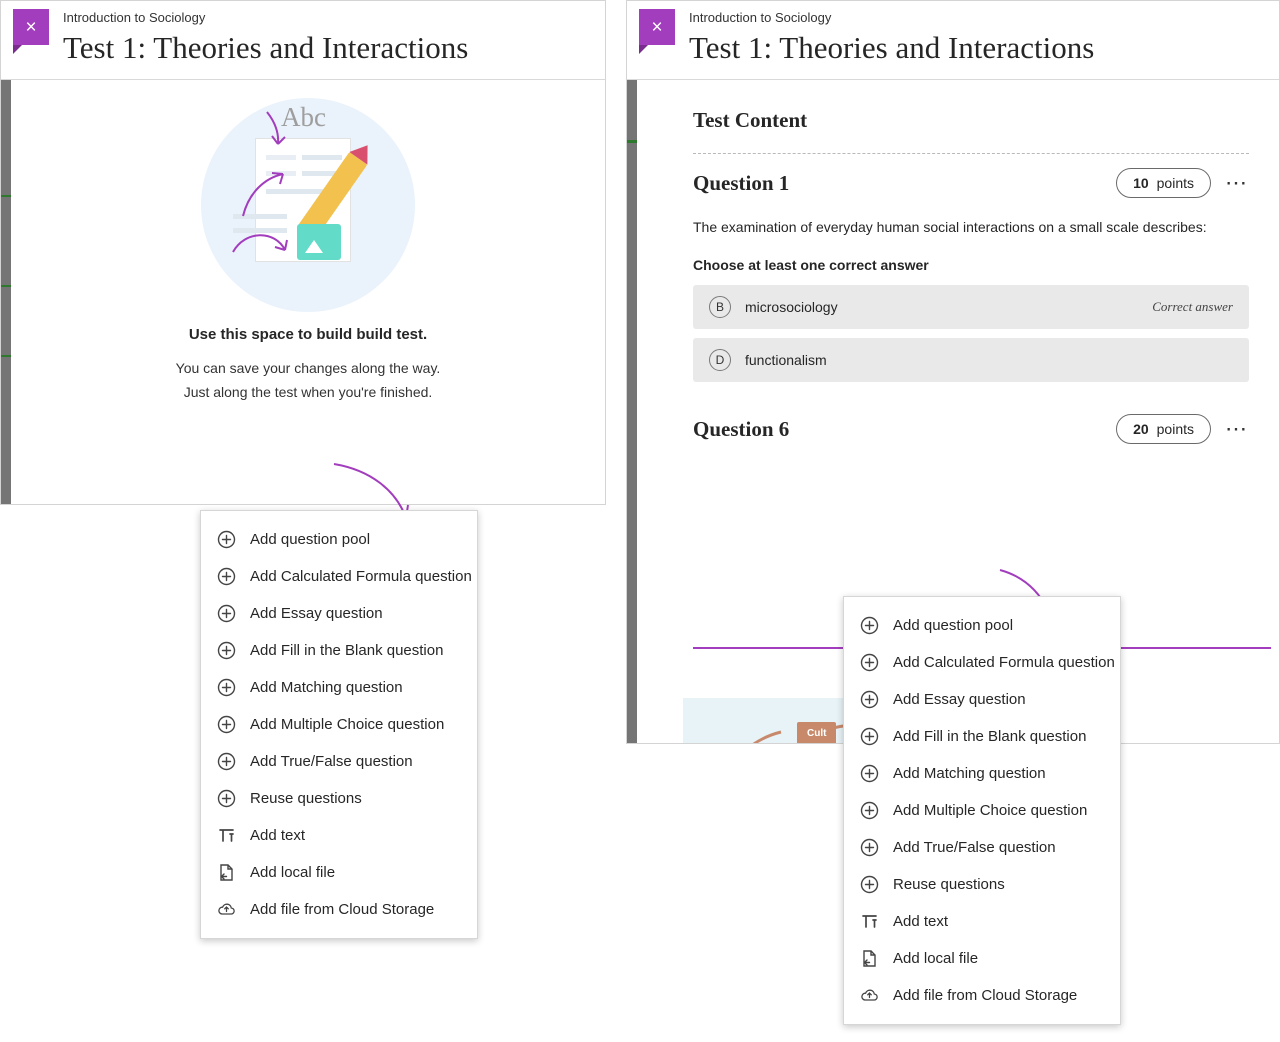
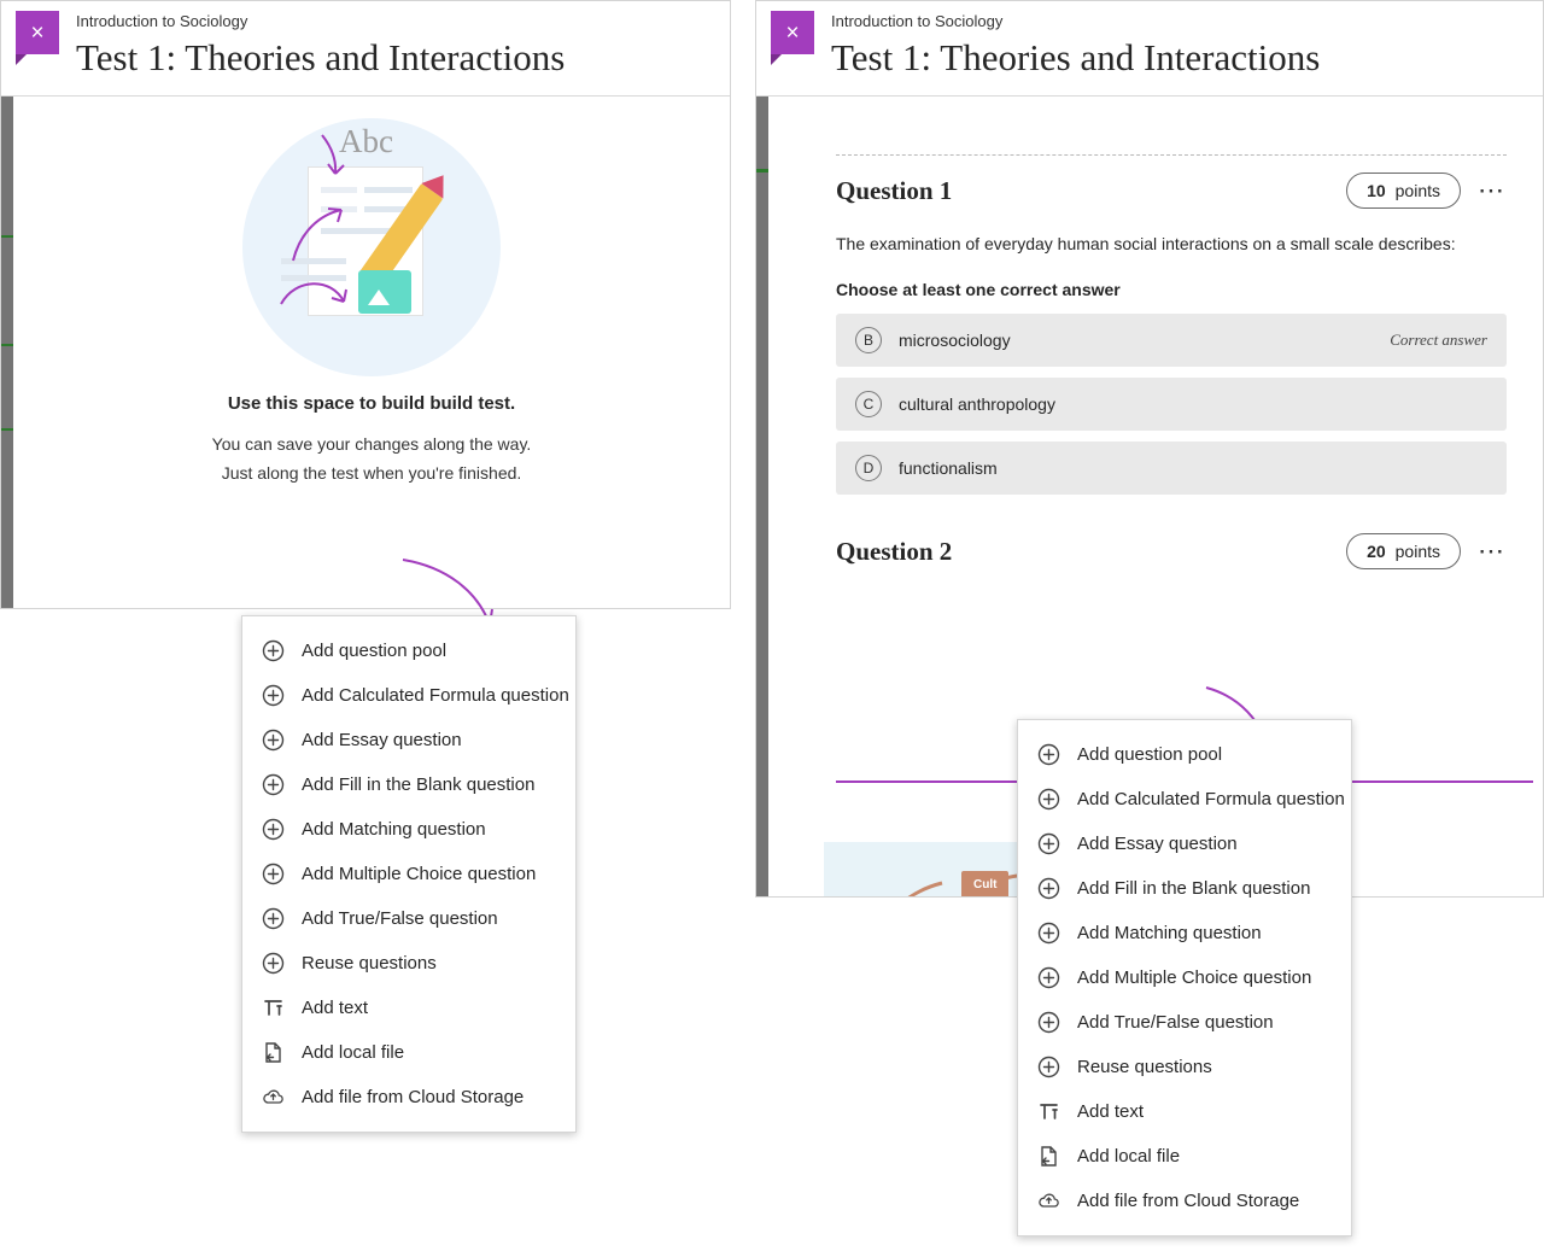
  ×
  Introduction to Sociology
  Test 1: Theories and Interactions
  Abc
  Use this space to build build test.
  You can save your changes along the way.
  Just along the test when you're finished.
  Add question pool
  Add Calculated Formula question
  Add Essay question
  Add Fill in the Blank question
  Add Matching question
  Add Multiple Choice question
  Add True/False question
  Reuse questions
  Add text
  Add local file
  Add file from Cloud Storage
  ×
  Introduction to Sociology
  Test 1: Theories and Interactions
- Test Content
  Question 1
  10
  points
  ⋯
  The examination of everyday human social interactions on a small scale describes:
  Choose at least one correct answer
  B
  microsociology
  Correct answer
+ C
+ cultural anthropology
  D
  functionalism
- Question 6
+ Question 2
  20
  points
  ⋯
  Cult
  Add question pool
  Add Calculated Formula question
  Add Essay question
  Add Fill in the Blank question
  Add Matching question
  Add Multiple Choice question
  Add True/False question
  Reuse questions
  Add text
  Add local file
  Add file from Cloud Storage
